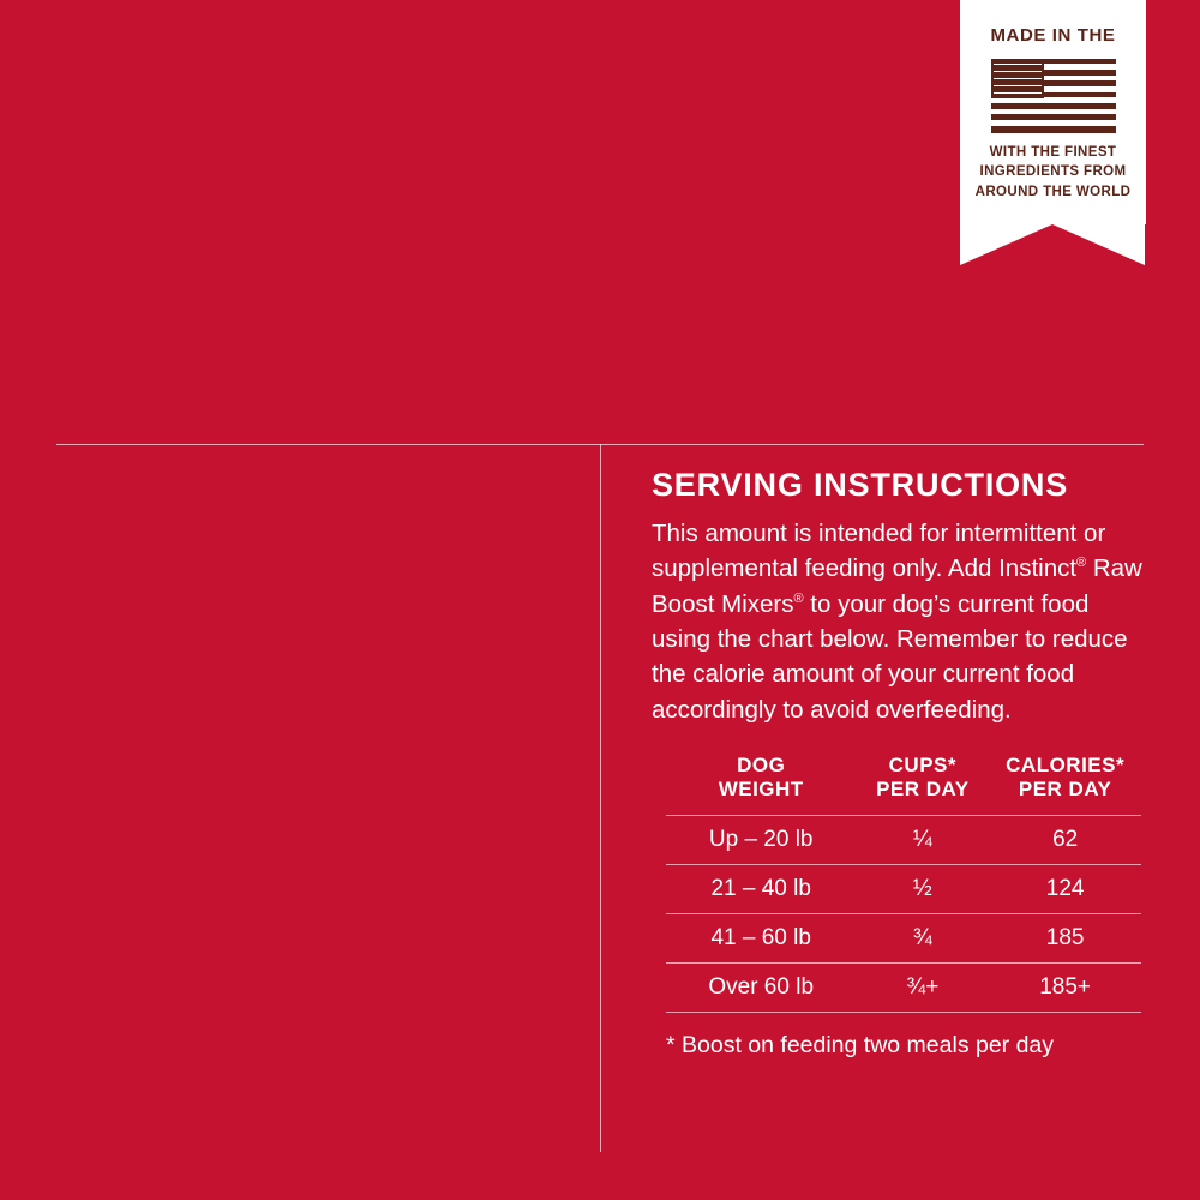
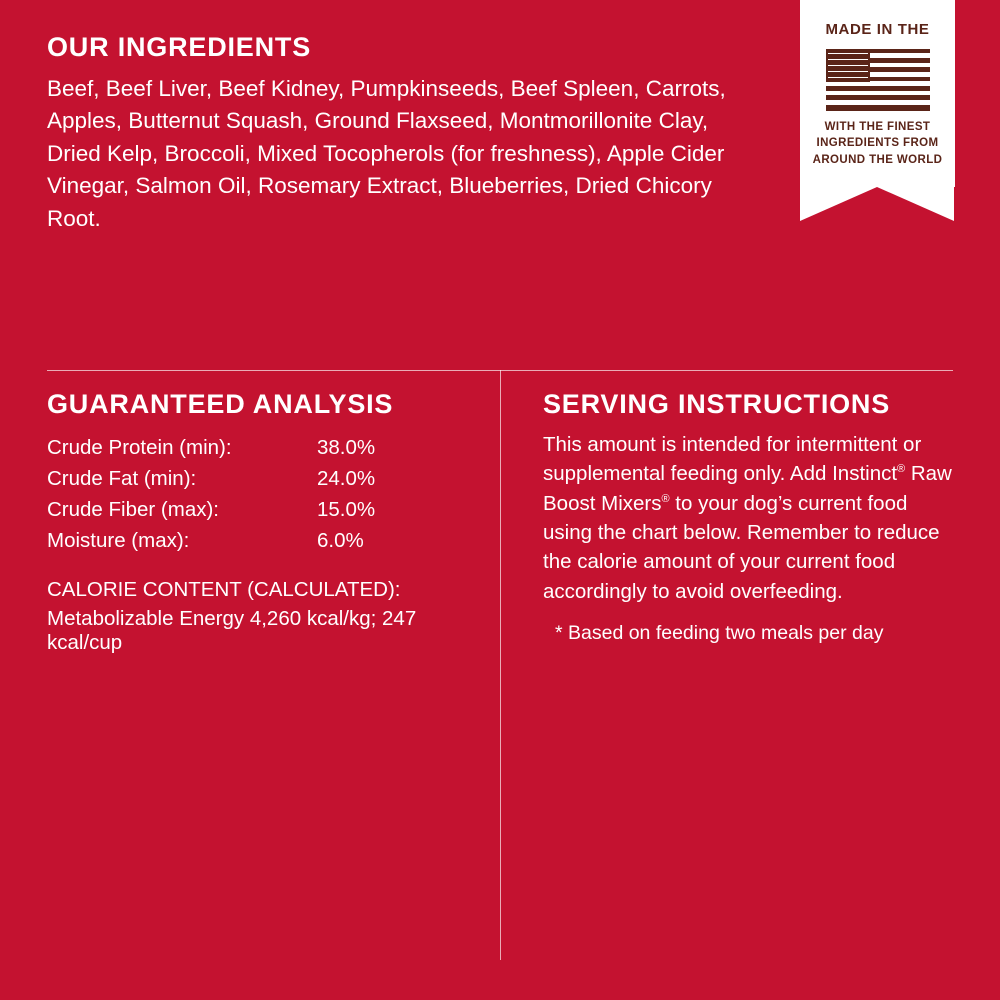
  MADE IN THE
  WITH THE FINEST
  INGREDIENTS FROM
  AROUND THE WORLD
+ OUR INGREDIENTS
+ Beef, Beef Liver, Beef Kidney, Pumpkinseeds, Beef Spleen, Carrots, Apples, Butternut Squash, Ground Flaxseed, Montmorillonite Clay, Dried Kelp, Broccoli, Mixed Tocopherols (for freshness), Apple Cider Vinegar, Salmon Oil, Rosemary Extract, Blueberries, Dried Chicory Root.
+ GUARANTEED ANALYSIS
+ Crude Protein (min):	38.0%
+ Crude Fat (min):	24.0%
+ Crude Fiber (max):	15.0%
+ Moisture (max):	6.0%
+ CALORIE CONTENT (CALCULATED):
+ Metabolizable Energy 4,260 kcal/kg; 247 kcal/cup
  SERVING INSTRUCTIONS
  This amount is intended for intermittent or supplemental feeding only. Add Instinct® Raw Boost Mixers® to your dog’s current food using the chart below. Remember to reduce the calorie amount of your current food accordingly to avoid overfeeding.
- DOG WEIGHT	CUPS* PER DAY	CALORIES* PER DAY
- Up – 20 lb	¼	62
- 21 – 40 lb	½	124
- 41 – 60 lb	¾	185
- Over 60 lb	¾+	185+
- * Boost on feeding two meals per day
+ * Based on feeding two meals per day
